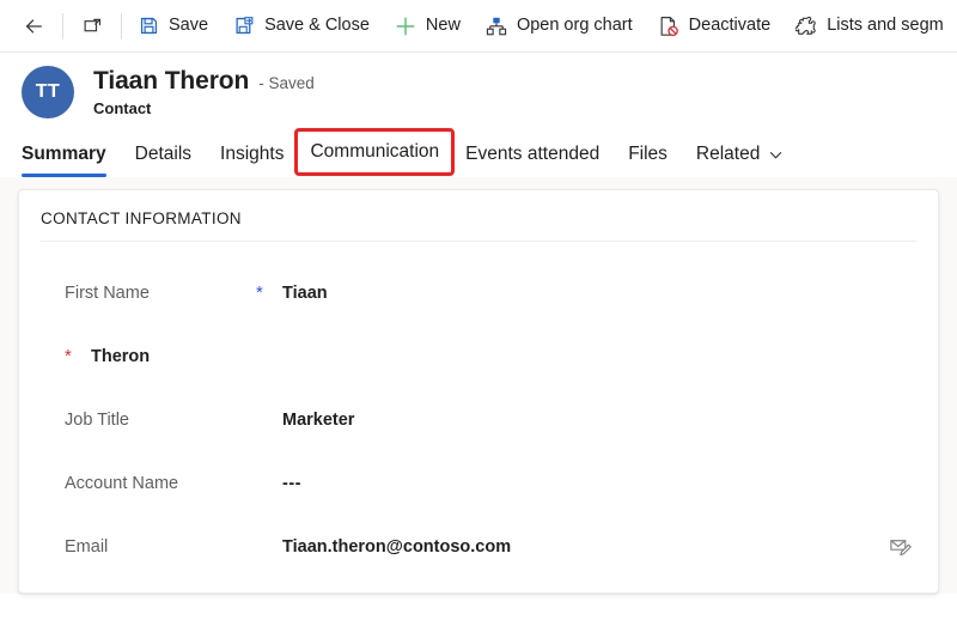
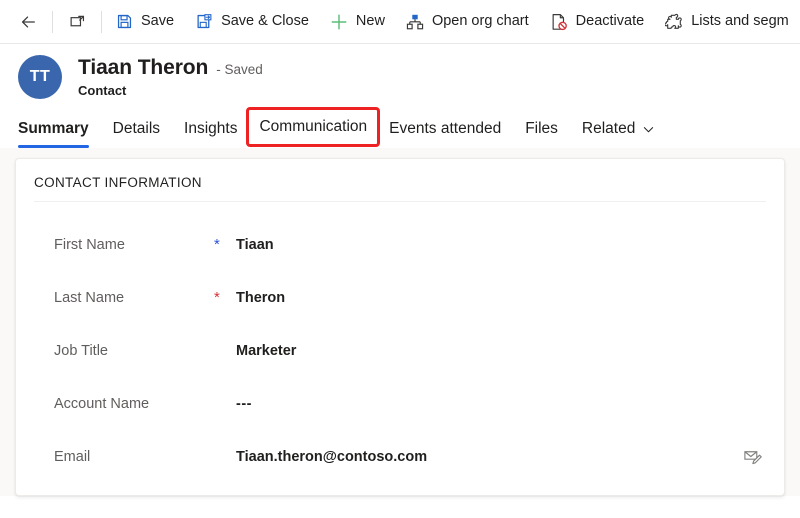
  Save
  Save & Close
  New
  Open org chart
  Deactivate
  Lists and segm
  TT
  Tiaan Theron
  - Saved
  Contact
  Summary
  Details
  Insights
  Communication
  Events attended
  Files
  Related
  CONTACT INFORMATION
  First Name
  *
  Tiaan
+ Last Name
  *
  Theron
  Job Title
  Marketer
  Account Name
  ---
  Email
  Tiaan.theron@contoso.com
